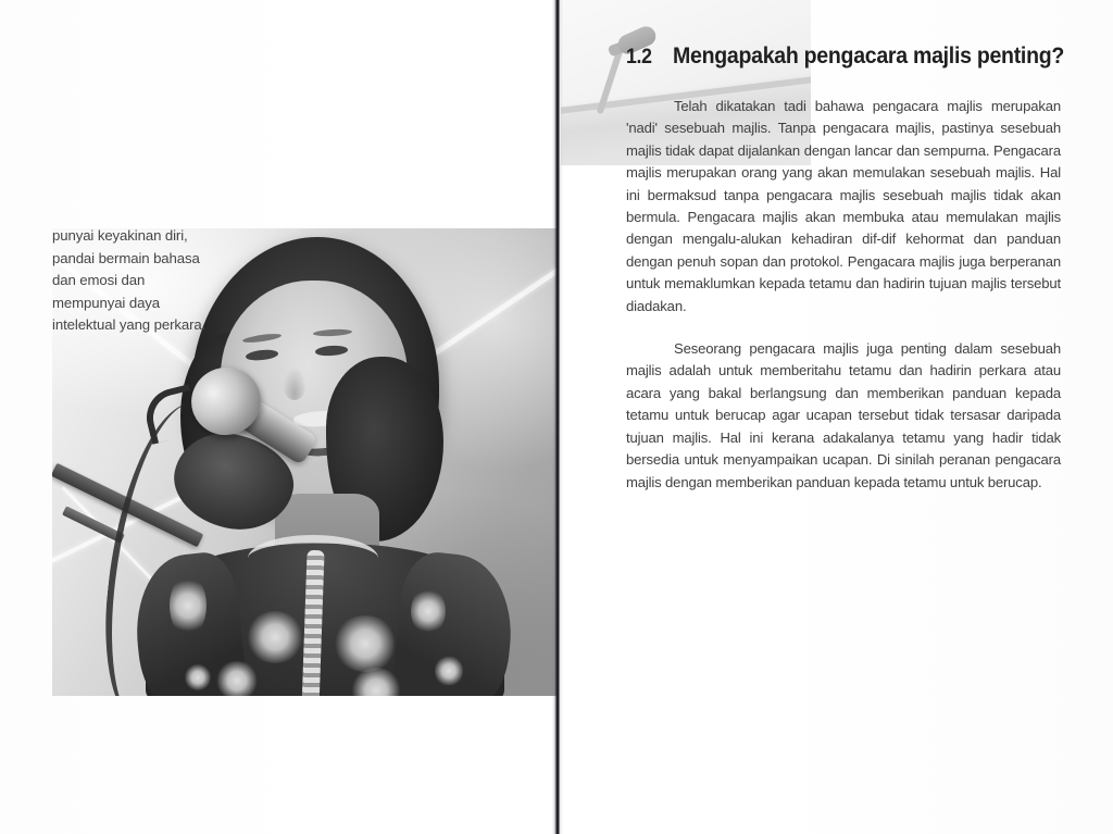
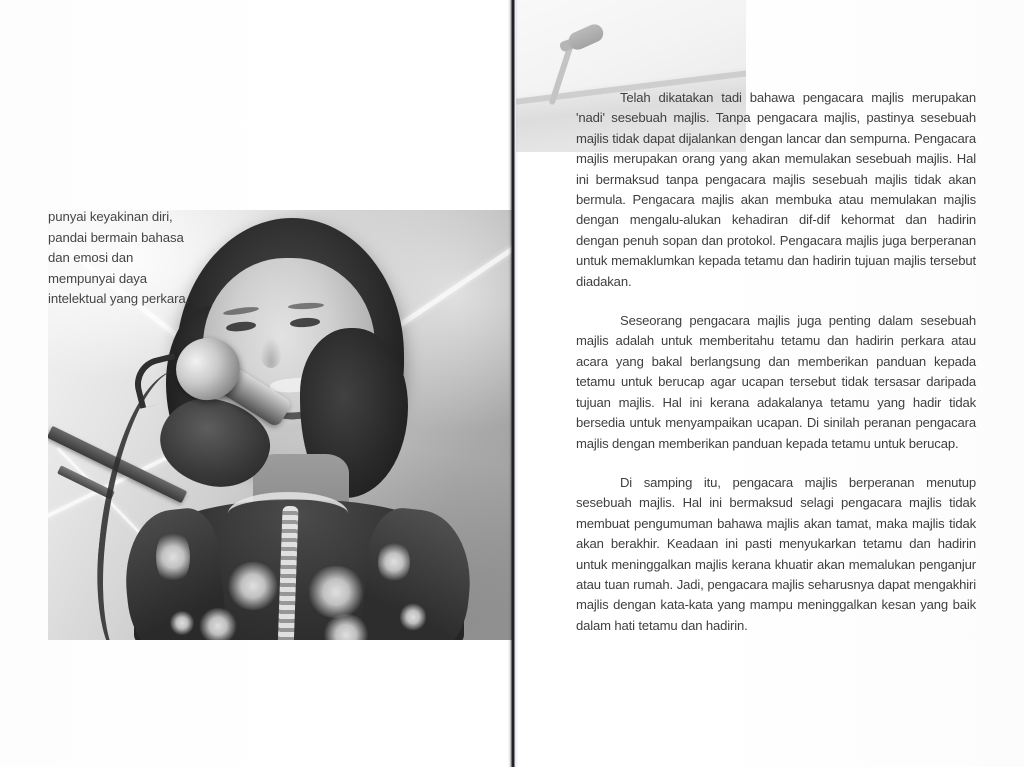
  punyai keyakinan diri, pandai bermain bahasa dan emosi dan mempunyai daya intelektual yang perkara.
- 1.2
- Mengapakah pengacara majlis penting?
- Telah dikatakan tadi bahawa pengacara majlis merupakan 'nadi' sesebuah majlis. Tanpa pengacara majlis, pastinya sesebuah majlis tidak dapat dijalankan dengan lancar dan sempurna. Pengacara majlis merupakan orang yang akan memulakan sesebuah majlis. Hal ini bermaksud tanpa pengacara majlis sesebuah majlis tidak akan bermula. Pengacara majlis akan membuka atau memulakan majlis dengan mengalu-alukan kehadiran dif-dif kehormat dan panduan dengan penuh sopan dan protokol. Pengacara majlis juga berperanan untuk memaklumkan kepada tetamu dan hadirin tujuan majlis tersebut diadakan.
+ Telah dikatakan tadi bahawa pengacara majlis merupakan 'nadi' sesebuah majlis. Tanpa pengacara majlis, pastinya sesebuah majlis tidak dapat dijalankan dengan lancar dan sempurna. Pengacara majlis merupakan orang yang akan memulakan sesebuah majlis. Hal ini bermaksud tanpa pengacara majlis sesebuah majlis tidak akan bermula. Pengacara majlis akan membuka atau memulakan majlis dengan mengalu-alukan kehadiran dif-dif kehormat dan hadirin dengan penuh sopan dan protokol. Pengacara majlis juga berperanan untuk memaklumkan kepada tetamu dan hadirin tujuan majlis tersebut diadakan.
  Seseorang pengacara majlis juga penting dalam sesebuah majlis adalah untuk memberitahu tetamu dan hadirin perkara atau acara yang bakal berlangsung dan memberikan panduan kepada tetamu untuk berucap agar ucapan tersebut tidak tersasar daripada tujuan majlis. Hal ini kerana adakalanya tetamu yang hadir tidak bersedia untuk menyampaikan ucapan. Di sinilah peranan pengacara majlis dengan memberikan panduan kepada tetamu untuk berucap.
+ Di samping itu, pengacara majlis berperanan menutup sesebuah majlis. Hal ini bermaksud selagi pengacara majlis tidak membuat pengumuman bahawa majlis akan tamat, maka majlis tidak akan berakhir. Keadaan ini pasti menyukarkan tetamu dan hadirin untuk meninggalkan majlis kerana khuatir akan memalukan penganjur atau tuan rumah. Jadi, pengacara majlis seharusnya dapat mengakhiri majlis dengan kata-kata yang mampu meninggalkan kesan yang baik dalam hati tetamu dan hadirin.
